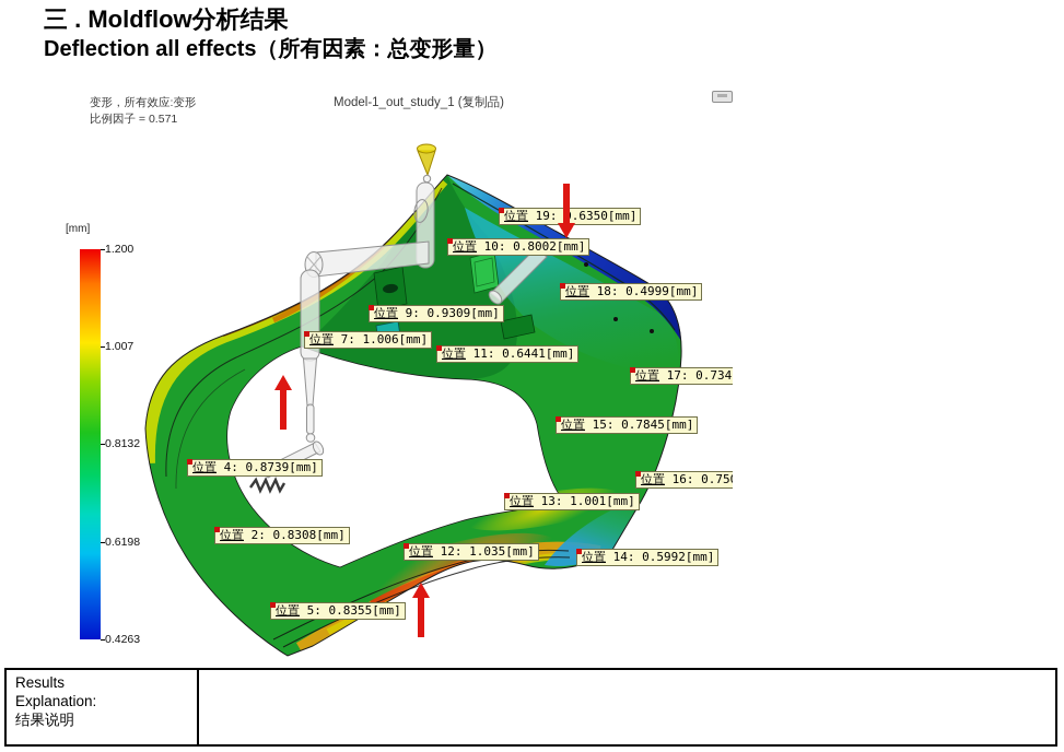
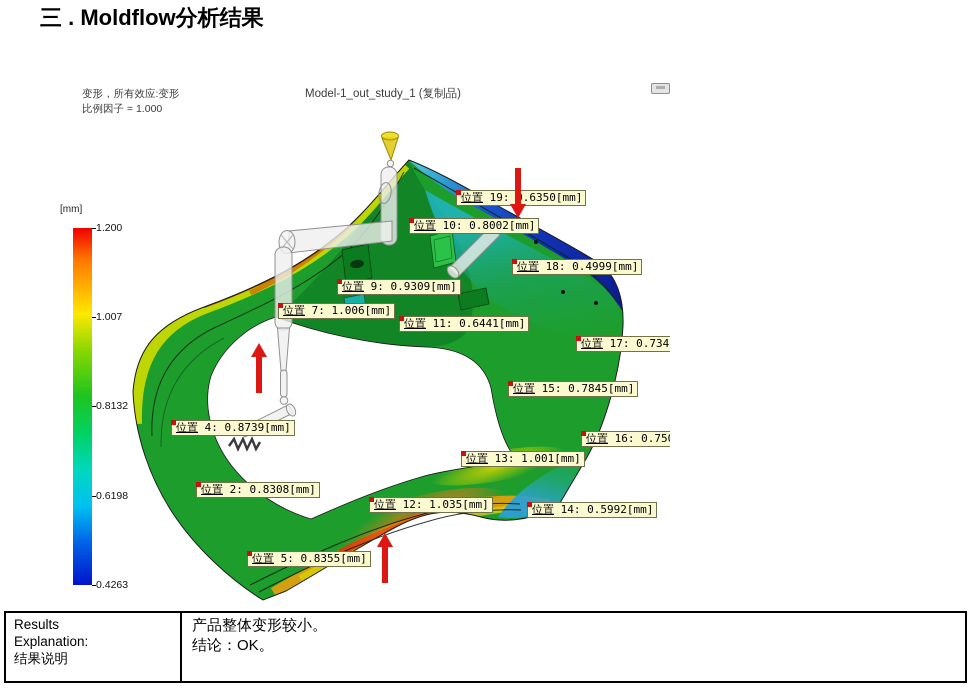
  三 . Moldflow分析结果
- Deflection all effects（所有因素：总变形量）
  变形，所有效应:变形
- 比例因子 = 0.571
+ 比例因子 = 1.000
  Model-1_out_study_1 (复制品)
  [mm]
  1.200
  1.007
  0.8132
  0.6198
  0.4263
  位置 19:.6350[mm]
  位置 10: 0.8002[mm]
  位置 18: 0.4999[mm]
  位置 9: 0.9309[mm]
  位置 7: 1.006[mm]
  位置 11: 0.6441[mm]
  位置 15: 0.7845[mm]
  位置 4: 0.8739[mm]
  位置 13: 1.001[mm]
  位置 2: 0.8308[mm]
  位置 12: 1.035[mm]
  位置 14: 0.5992[mm]
  位置 5: 0.8355[mm]
  Results
  Explanation:
  结果说明
+ 产品整体变形较小。
+ 结论：OK。
